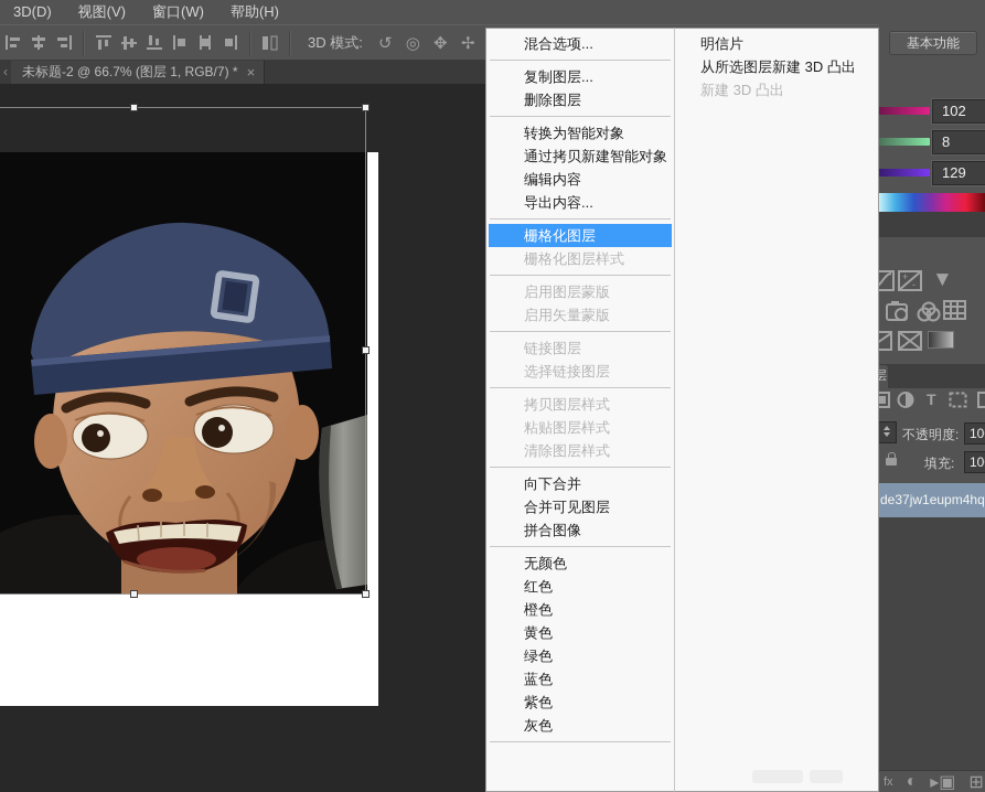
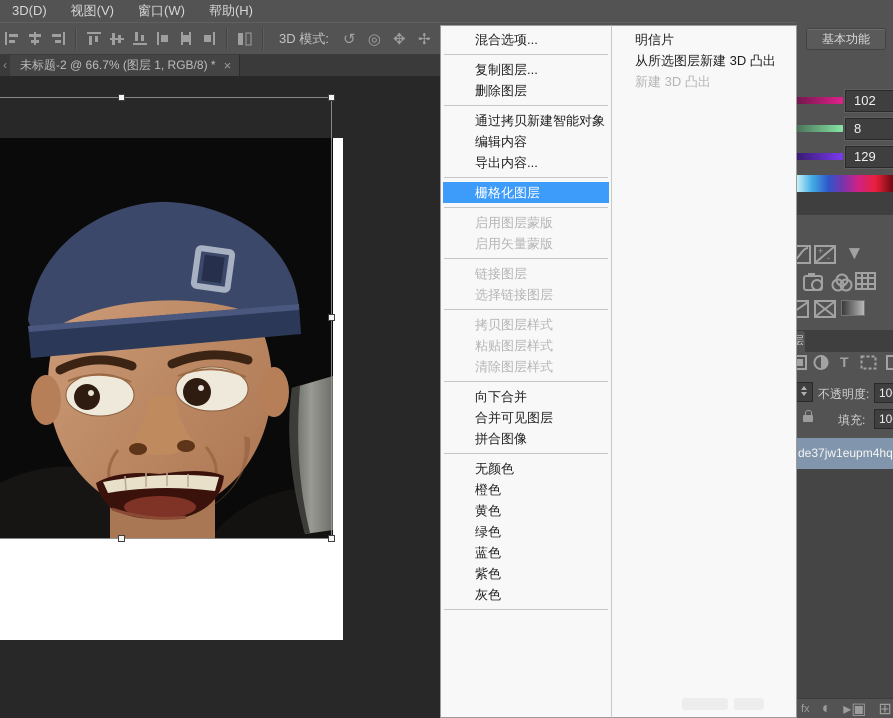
  3D(D)
  视图(V)
  窗口(W)
  帮助(H)
  3D 模式:
  ↺
  ◎
  ✥
  ✢
  ‹
- 未标题-2 @ 66.7% (图层 1, RGB/7) *
+ 未标题-2 @ 66.7% (图层 1, RGB/8) *
  ×
  基本功能
  102
  8
  129
  +
  -
  ▼
  层
  T
  不透明度:
  填充:
  de37jw1eupm4hq
  fx
  ◐
  ▸▣
  ⊞
  混合选项...
  复制图层...
  删除图层
- 转换为智能对象
  通过拷贝新建智能对象
  编辑内容
  导出内容...
  栅格化图层
- 栅格化图层样式
  启用图层蒙版
  启用矢量蒙版
  链接图层
  选择链接图层
  拷贝图层样式
  粘贴图层样式
  清除图层样式
  向下合并
  合并可见图层
  拼合图像
  无颜色
- 红色
  橙色
  黄色
  绿色
  蓝色
  紫色
  灰色
  明信片
  从所选图层新建 3D 凸出
  新建 3D 凸出
